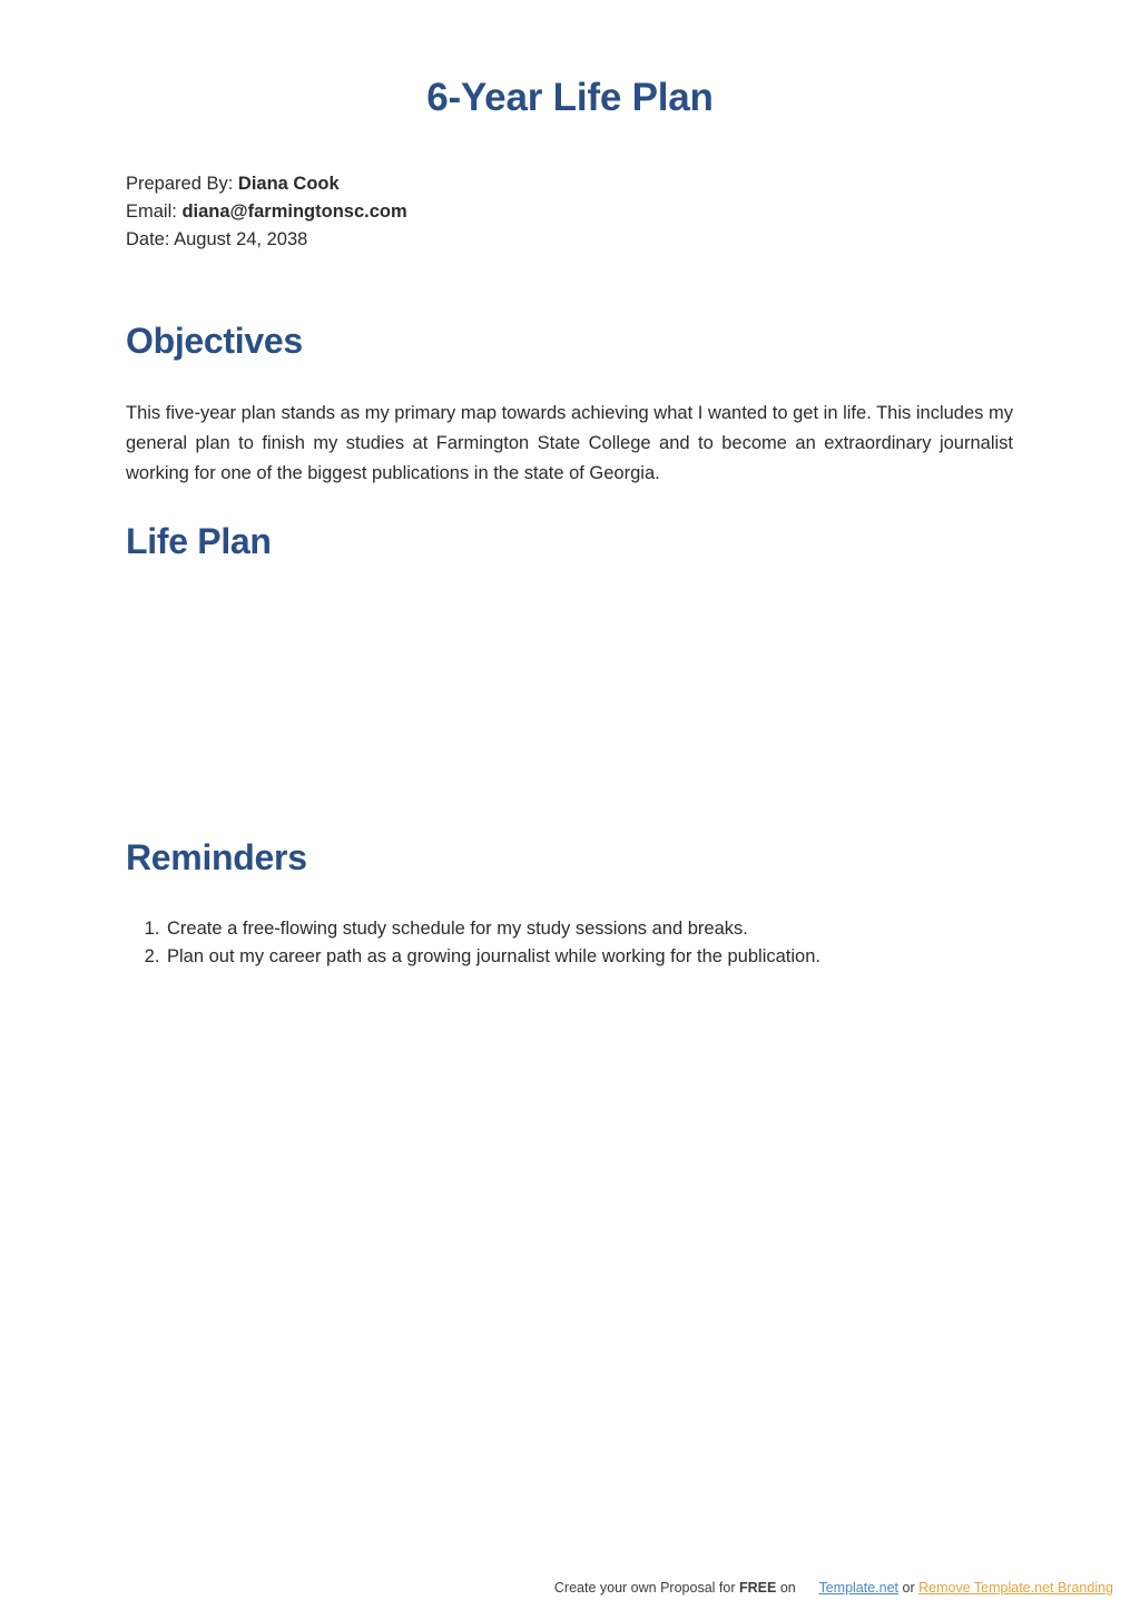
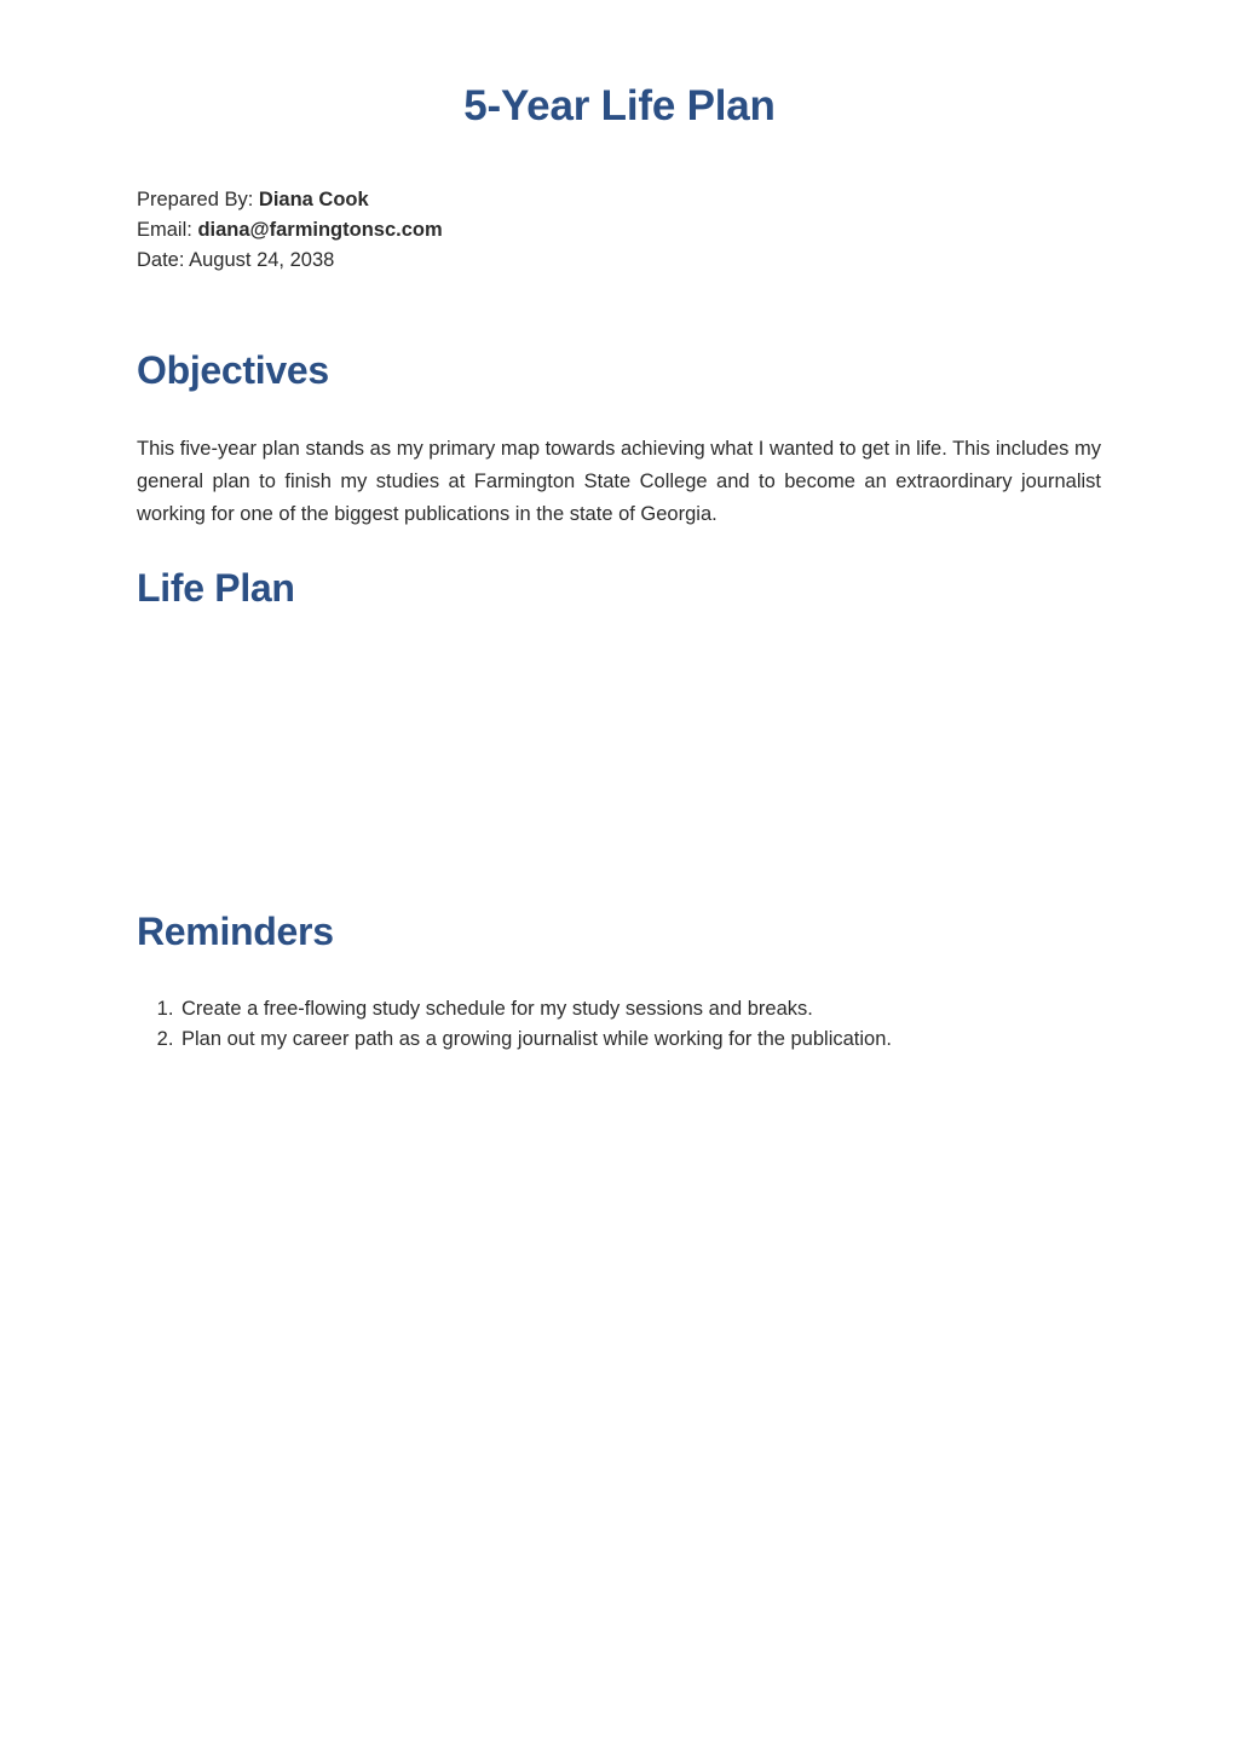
- 6-Year Life Plan
+ 5-Year Life Plan
  Prepared By: Diana Cook
  Email: diana@farmingtonsc.com
  Date: August 24, 2038
  Objectives
  This five-year plan stands as my primary map towards achieving what I wanted to get in life. This includes my general plan to finish my studies at Farmington State College and to become an extraordinary journalist working for one of the biggest publications in the state of Georgia.
  Life Plan
  Reminders
  Create a free-flowing study schedule for my study sessions and breaks.
  Plan out my career path as a growing journalist while working for the publication.
- Create your own Proposal for FREE on Template.net or Remove Template.net Branding
